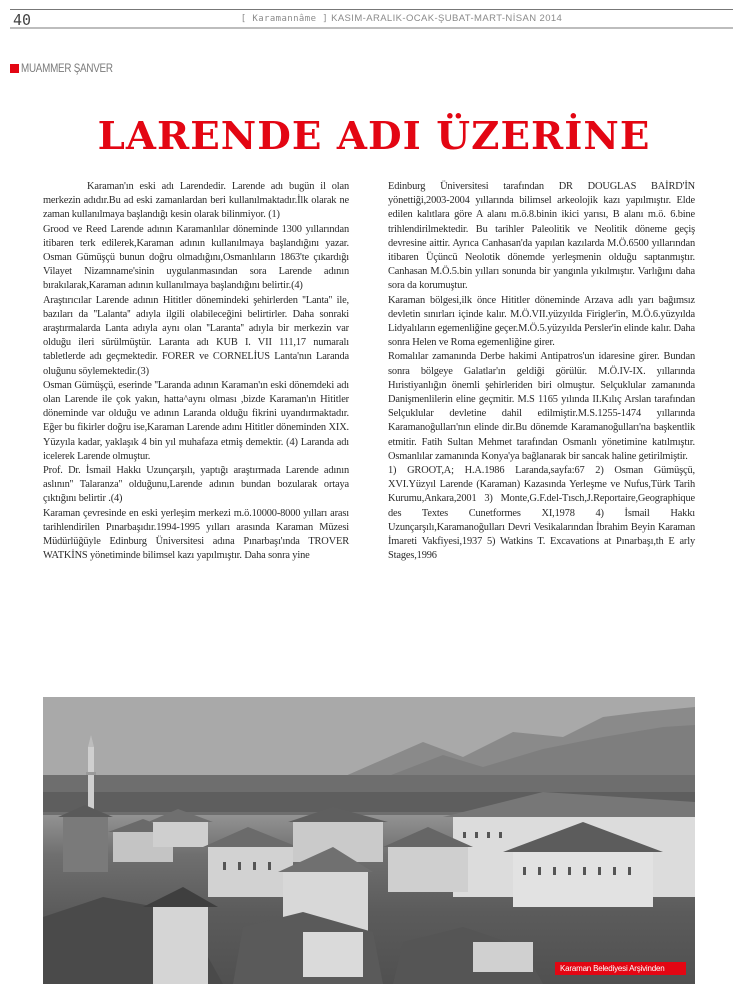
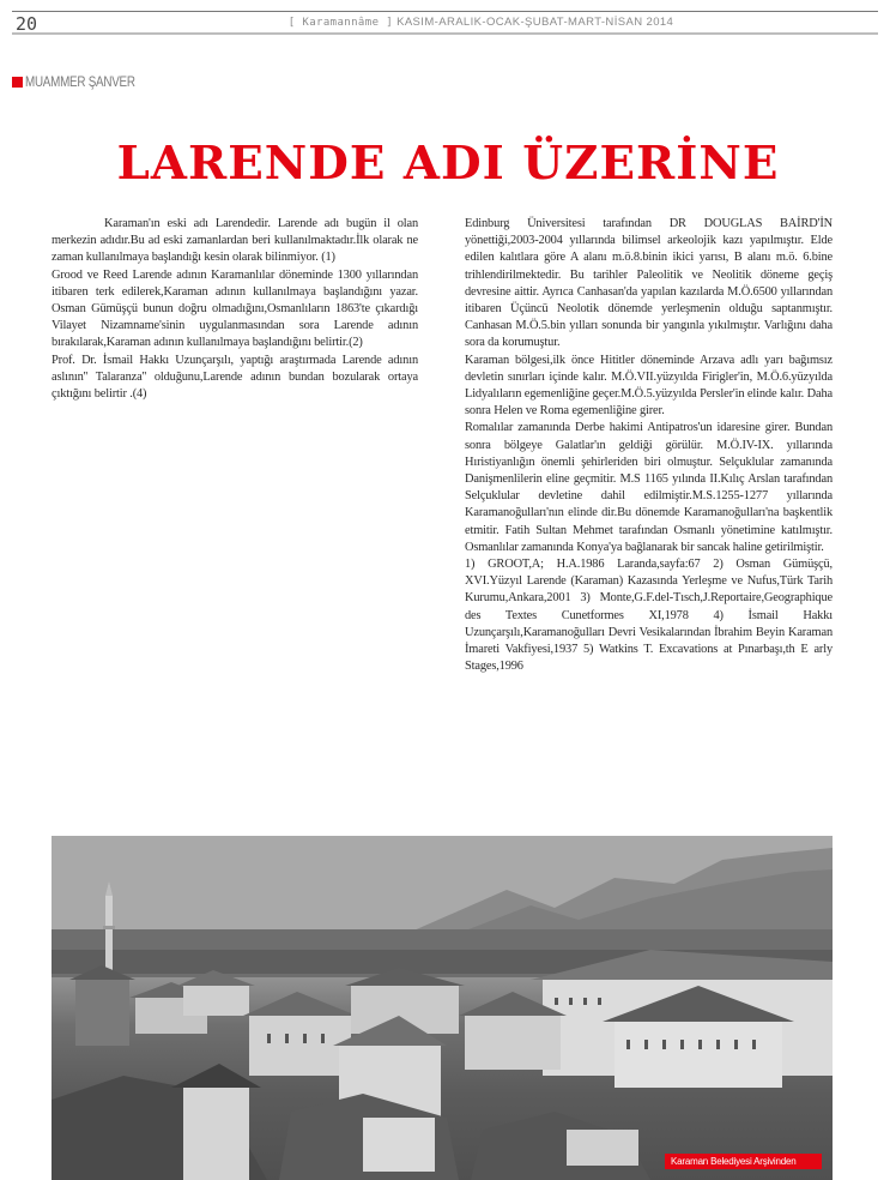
- 40
+ 20
  [ Karamannâme ] KASIM-ARALIK-OCAK-ŞUBAT-MART-NİSAN 2014
  MUAMMER ŞANVER
  LARENDE ADI ÜZERİNE
  Karaman'ın eski adı Larendedir. Larende adı bugün il olan merkezin adıdır.Bu ad eski zamanlardan beri kullanılmaktadır.İlk olarak ne zaman kullanılmaya başlandığı kesin olarak bilinmiyor. (1)
- Grood ve Reed Larende adının Karamanlılar döneminde 1300 yıllarından itibaren terk edilerek,Karaman adının kullanılmaya başlandığını yazar. Osman Gümüşçü bunun doğru olmadığını,Osmanlıların 1863'te çıkardığı Vilayet Nizamname'sinin uygulanmasından sora Larende adının bırakılarak,Karaman adının kullanılmaya başlandığını belirtir.(4)
+ Grood ve Reed Larende adının Karamanlılar döneminde 1300 yıllarından itibaren terk edilerek,Karaman adının kullanılmaya başlandığını yazar. Osman Gümüşçü bunun doğru olmadığını,Osmanlıların 1863'te çıkardığı Vilayet Nizamname'sinin uygulanmasından sora Larende adının bırakılarak,Karaman adının kullanılmaya başlandığını belirtir.(2)
- Araştırıcılar Larende adının Hititler dönemindeki şehirlerden ''Lanta'' ile, bazıları da ''Lalanta'' adıyla ilgili olabileceğini belirtirler. Daha sonraki araştırmalarda Lanta adıyla aynı olan ''Laranta'' adıyla bir merkezin var olduğu ileri sürülmüştür. Laranta adı KUB I. VII 111,17 numaralı tabletlerde adı geçmektedir. FORER ve CORNELİUS Lanta'nın Laranda oluğunu söylemektedir.(3)
- Osman Gümüşçü, eserinde ''Laranda adının Karaman'ın eski dönemdeki adı olan Larende ile çok yakın, hatta^aynı olması ,bizde Karaman'ın Hititler döneminde var olduğu ve adının Laranda olduğu fikrini uyandırmaktadır. Eğer bu fikirler doğru ise,Karaman Larende adını Hititler döneminden XIX. Yüzyıla kadar, yaklaşık 4 bin yıl muhafaza etmiş demektir. (4) Laranda adı icelerek Larende olmuştur.
  Prof. Dr. İsmail Hakkı Uzunçarşılı, yaptığı araştırmada Larende adının aslının'' Talaranza'' olduğunu,Larende adının bundan bozularak ortaya çıktığını belirtir .(4)
- Karaman çevresinde en eski yerleşim merkezi m.ö.10000-8000 yılları arası tarihlendirilen Pınarbaşıdır.1994-1995 yılları arasında Karaman Müzesi Müdürlüğüyle Edinburg Üniversitesi adına Pınarbaşı'ında TROVER WATKİNS yönetiminde bilimsel kazı yapılmıştır. Daha sonra yine
  Edinburg Üniversitesi tarafından DR DOUGLAS BAİRD'İN yönettiği,2003-2004 yıllarında bilimsel arkeolojik kazı yapılmıştır. Elde edilen kalıtlara göre A alanı m.ö.8.binin ikici yarısı, B alanı m.ö. 6.bine trihlendirilmektedir. Bu tarihler Paleolitik ve Neolitik döneme geçiş devresine aittir. Ayrıca Canhasan'da yapılan kazılarda M.Ö.6500 yıllarından itibaren Üçüncü Neolotik dönemde yerleşmenin olduğu saptanmıştır. Canhasan M.Ö.5.bin yılları sonunda bir yangınla yıkılmıştır. Varlığını daha sora da korumuştur.
  Karaman bölgesi,ilk önce Hititler döneminde Arzava adlı yarı bağımsız devletin sınırları içinde kalır. M.Ö.VII.yüzyılda Firigler'in, M.Ö.6.yüzyılda Lidyalıların egemenliğine geçer.M.Ö.5.yüzyılda Persler'in elinde kalır. Daha sonra Helen ve Roma egemenliğine girer.
- Romalılar zamanında Derbe hakimi Antipatros'un idaresine girer. Bundan sonra bölgeye Galatlar'ın geldiği görülür. M.Ö.IV-IX. yıllarında Hıristiyanlığın önemli şehirleriden biri olmuştur. Selçuklular zamanında Danişmenlilerin eline geçmitir. M.S 1165 yılında II.Kılıç Arslan tarafından Selçuklular devletine dahil edilmiştir.M.S.1255-1474 yıllarında Karamanoğulları'nın elinde dir.Bu dönemde Karamanoğulları'na başkentlik etmitir. Fatih Sultan Mehmet tarafından Osmanlı yönetimine katılmıştır. Osmanlılar zamanında Konya'ya bağlanarak bir sancak haline getirilmiştir.
+ Romalılar zamanında Derbe hakimi Antipatros'un idaresine girer. Bundan sonra bölgeye Galatlar'ın geldiği görülür. M.Ö.IV-IX. yıllarında Hıristiyanlığın önemli şehirleriden biri olmuştur. Selçuklular zamanında Danişmenlilerin eline geçmitir. M.S 1165 yılında II.Kılıç Arslan tarafından Selçuklular devletine dahil edilmiştir.M.S.1255-1277 yıllarında Karamanoğulları'nın elinde dir.Bu dönemde Karamanoğulları'na başkentlik etmitir. Fatih Sultan Mehmet tarafından Osmanlı yönetimine katılmıştır. Osmanlılar zamanında Konya'ya bağlanarak bir sancak haline getirilmiştir.
  1) GROOT,A; H.A.1986 Laranda,sayfa:67 2) Osman Gümüşçü, XVI.Yüzyıl Larende (Karaman) Kazasında Yerleşme ve Nufus,Türk Tarih Kurumu,Ankara,2001 3) Monte,G.F.del-Tısch,J.Reportaire,Geographique des Textes Cunetformes XI,1978 4) İsmail Hakkı Uzunçarşılı,Karamanoğulları Devri Vesikalarından İbrahim Beyin Karaman İmareti Vakfiyesi,1937 5) Watkins T. Excavations at Pınarbaşı,th E arly Stages,1996
  Karaman Belediyesi Arşivinden
